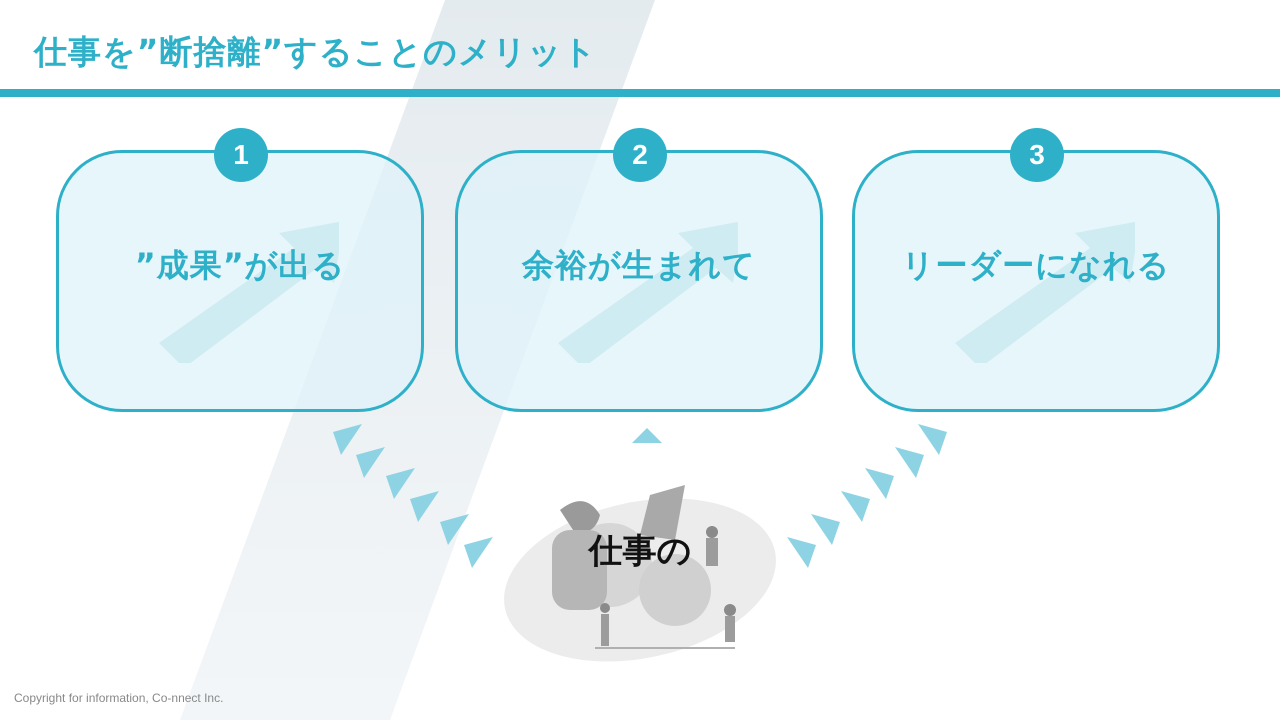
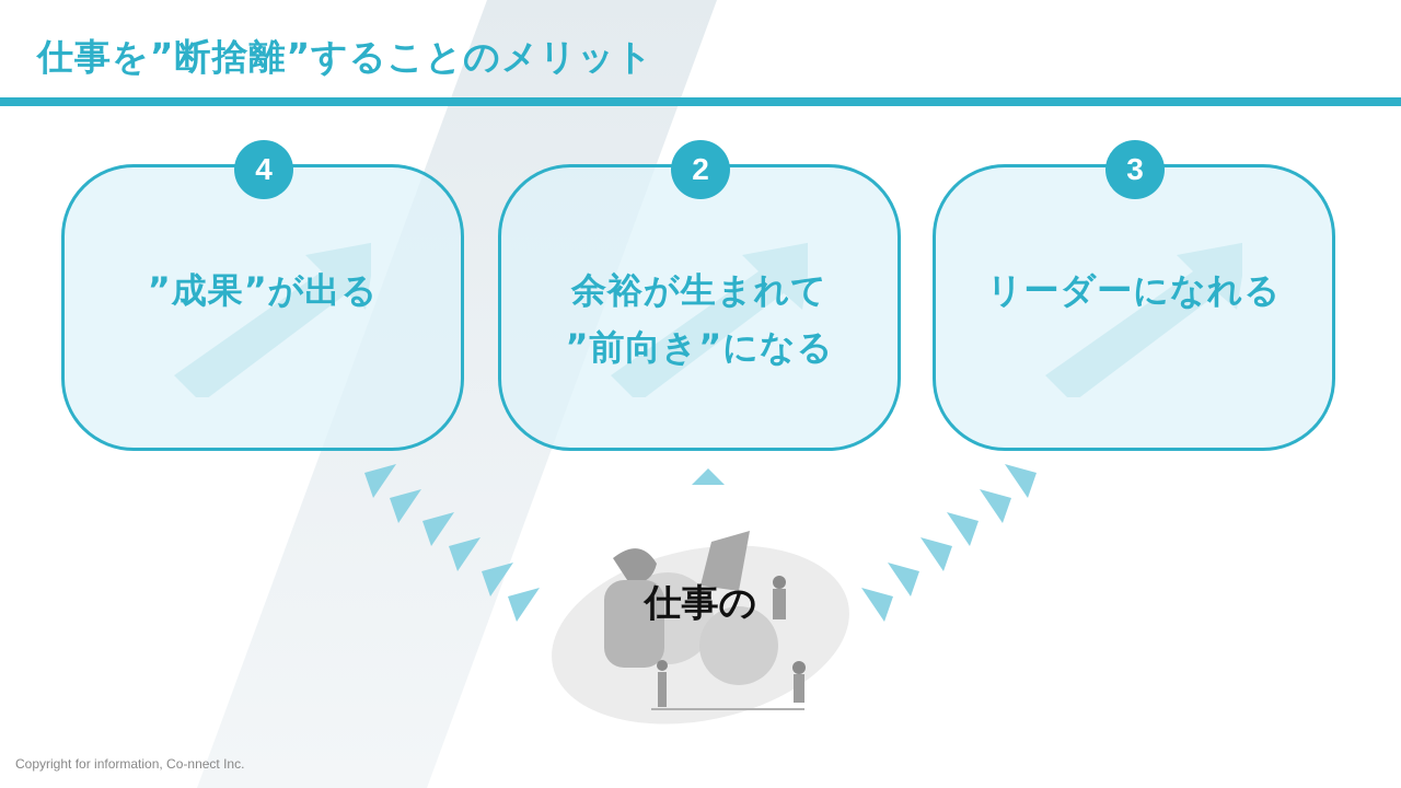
  仕事を”断捨離”することのメリット
  ”成果”が出る
- 1
+ 4
  余裕が生まれて
+ ”前向き”になる
  2
  リーダーになれる
  3
  仕事の
  Copyright for information, Co-nnect Inc.
